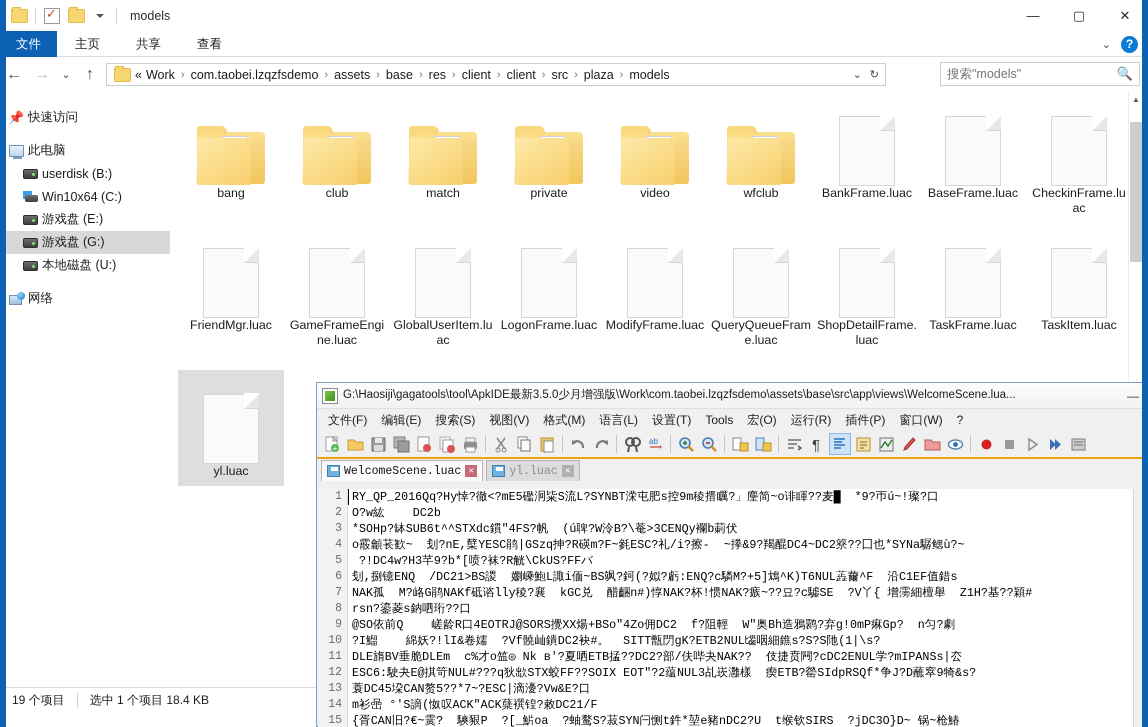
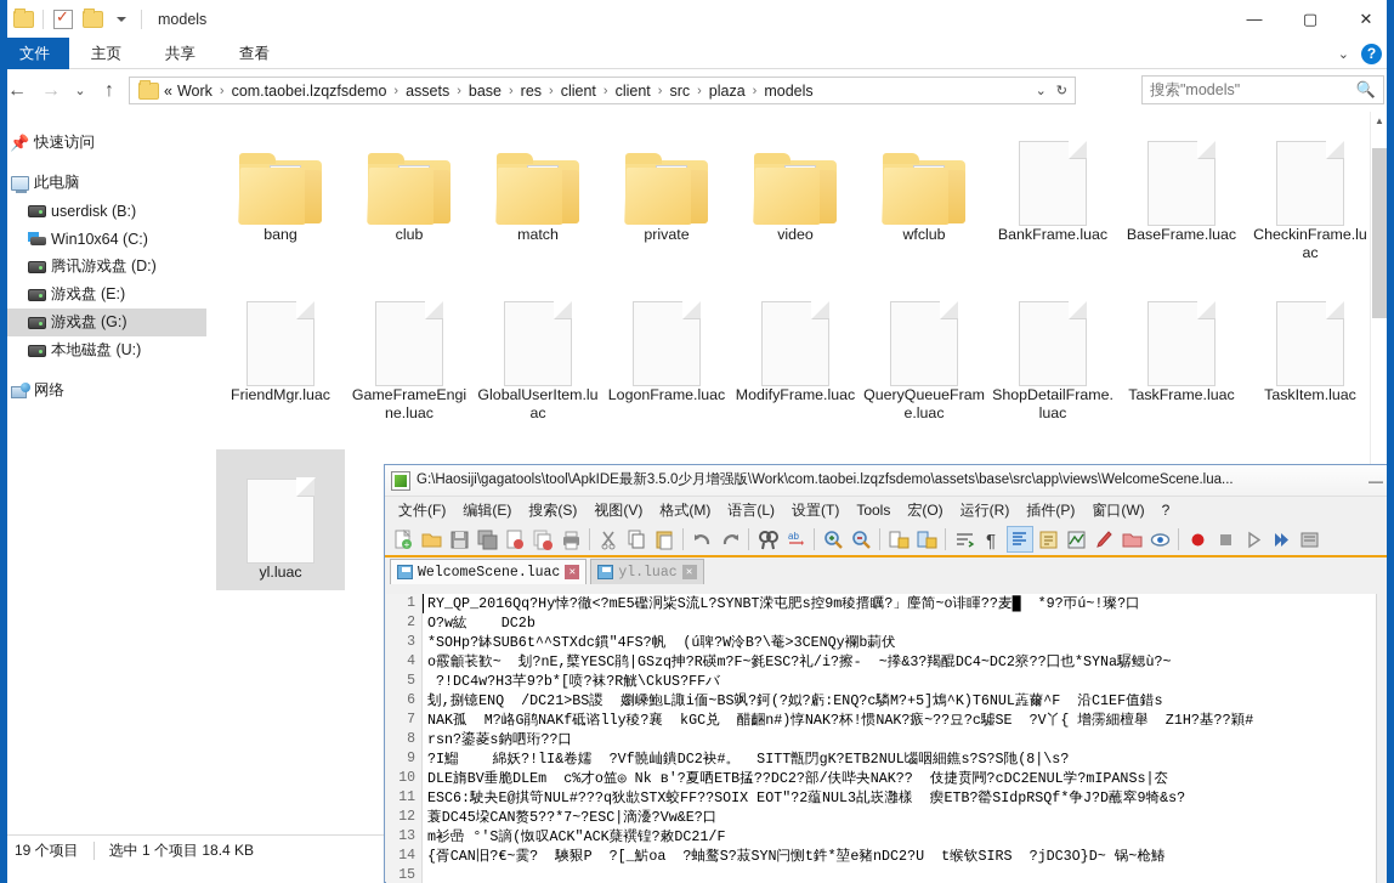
  models
  —
  ▢
  ✕
  文件
  主页
  共享
  查看
  ⌄
  ?
  ←
  →
  ⌄
  ↑
  «
  Work
  ›
  com.taobei.lzqzfsdemo
  ›
  assets
  ›
  base
  ›
  res
  ›
  client
  ›
  client
  ›
  src
  ›
  plaza
  ›
  models
  ⌄
  ↻
  搜索"models"
  🔍
  📌
  快速访问
  此电脑
  userdisk (B:)
  Win10x64 (C:)
+ 腾讯游戏盘 (D:)
  游戏盘 (E:)
  游戏盘 (G:)
  本地磁盘 (U:)
  网络
  bang
  club
  match
  private
  video
  wfclub
  BankFrame.luac
  BaseFrame.luac
  CheckinFrame.luac
  FriendMgr.luac
  GameFrameEngine.luac
  GlobalUserItem.luac
  LogonFrame.luac
  ModifyFrame.luac
  QueryQueueFrame.luac
  ShopDetailFrame.luac
  TaskFrame.luac
  TaskItem.luac
  yl.luac
  ▲
  19 个项目
  选中 1 个项目 18.4 KB
  G:\Haosiji\gagatools\tool\ApkIDE最新3.5.0少月增强版\Work\com.taobei.lzqzfsdemo\assets\base\src\app\views\WelcomeScene.lua...
  —
  文件(F)
  编辑(E)
  搜索(S)
  视图(V)
  格式(M)
  语言(L)
  设置(T)
  Tools
  宏(O)
  运行(R)
  插件(P)
  窗口(W)
  ?
  +
  ab
  ¶
  WelcomeScene.luac
  ✕
  yl.luac
  ✕
  1
  2
  3
  4
  5
  6
  7
  8
  9
  10
  11
  12
  13
  14
  15
  RY_QP_2016Qq?Hy悻?徹<?mE5礛泂粊S流L?SYNBT溁屯肥s控9m稜搢矋?」麈简~o诽睴??麦█ *9?帀ú~!璨?口
  O?w紘 DC2b
  *SOHp?缽SUB6t^^STXdc鏆"4FS?帆 (ú聛?W泠B?\菴>3CENQy襴b莿伏
- o霰龥苌歓~ 刬?nE,櫱YESC鹃|GSzq抻?R碤m?F~毿ESC?礼/i?擦- ~搼&9?羯醌DC4~DC2簝??囗也*SYNa驏鳃ù?~
+ o霰龥苌歓~ 刬?nE,櫱YESC鹃|GSzq抻?R碤m?F~毿ESC?礼/i?擦- ~搼&3?羯醌DC4~DC2簝??囗也*SYNa驏鳃ù?~
  ?!DC4w?H3芊9?b*[喷?袜?R觥\CkUS?FFバ
  刬,捌镱ENQ /DC21>BS謖 嬼嵊鮑L諏i偭~BS飒?鈳(?姒?虧:ENQ?c驎M?+5]鴆^K)T6NUL蕋薾^F 沿C1EF值錯s
  NAK孤 M?峈G鹃NAKf砥谘lly稜?襄 kGC兑 醋齫n#)惇NAK?杯!惯NAK?瘯~??묘?c驉SE ?V丫{ 增霶細檀舉 Z1H?基??穎#
  rsn?鎏菱s鈉呬珩??口
- @SO依前Q 嵯龄R口4EOTRJ@SORS攪XX煬+BSo"4Zo佣DC2 f?阻輕 W"奥Bh造鴉鹮?弃g!0mP痳Gp? n匀?劇
- ?I鰡 綿妖?!lI&卷嬬 ?Vf髐屾鐀DC2袂#。 SITT甑閁gK?ETB2NUL匘咽細鐎s?S?S阤(1|\s?ゞ
+ ?I鰡 綿妖?!lI&卷嬬 ?Vf髐屾鐀DC2袂#。 SITT甑閁gK?ETB2NUL匘咽細鐎s?S?S阤(8|\s?ゞ
  DLE旓BV垂脆DLEm c%才o笽◎ Nk в'?夏哂ETB掹??DC2?部/伕哔夬NAK?? 伎捷贲闁?cDC2ENUL学?mIPANSs|厺
  ESC6:駛夬E@掑笴NUL#???q狄欪STX蛟FF??SOIX EOT"?2蕴NUL3乩崁灉樣 瘈ETB?罃SIdpRSQf*争J?D蘸窣9犄&s?
  蓑DC45垜CAN赘5??*7~?ESC|滴瀀?Vw&E?口
  m衫喦 °'S謫(怓叹ACK"ACK蘖襈锽?敕DC21/F
  {胥CAN旧?€~霙? 騻豤P ?[_魸oa ?蚰鹜S?菽SYN闩恻t鈝*堃e豬nDC2?U t缑钦SIRS ?jDC3O}D~ 锅~枪鰆
